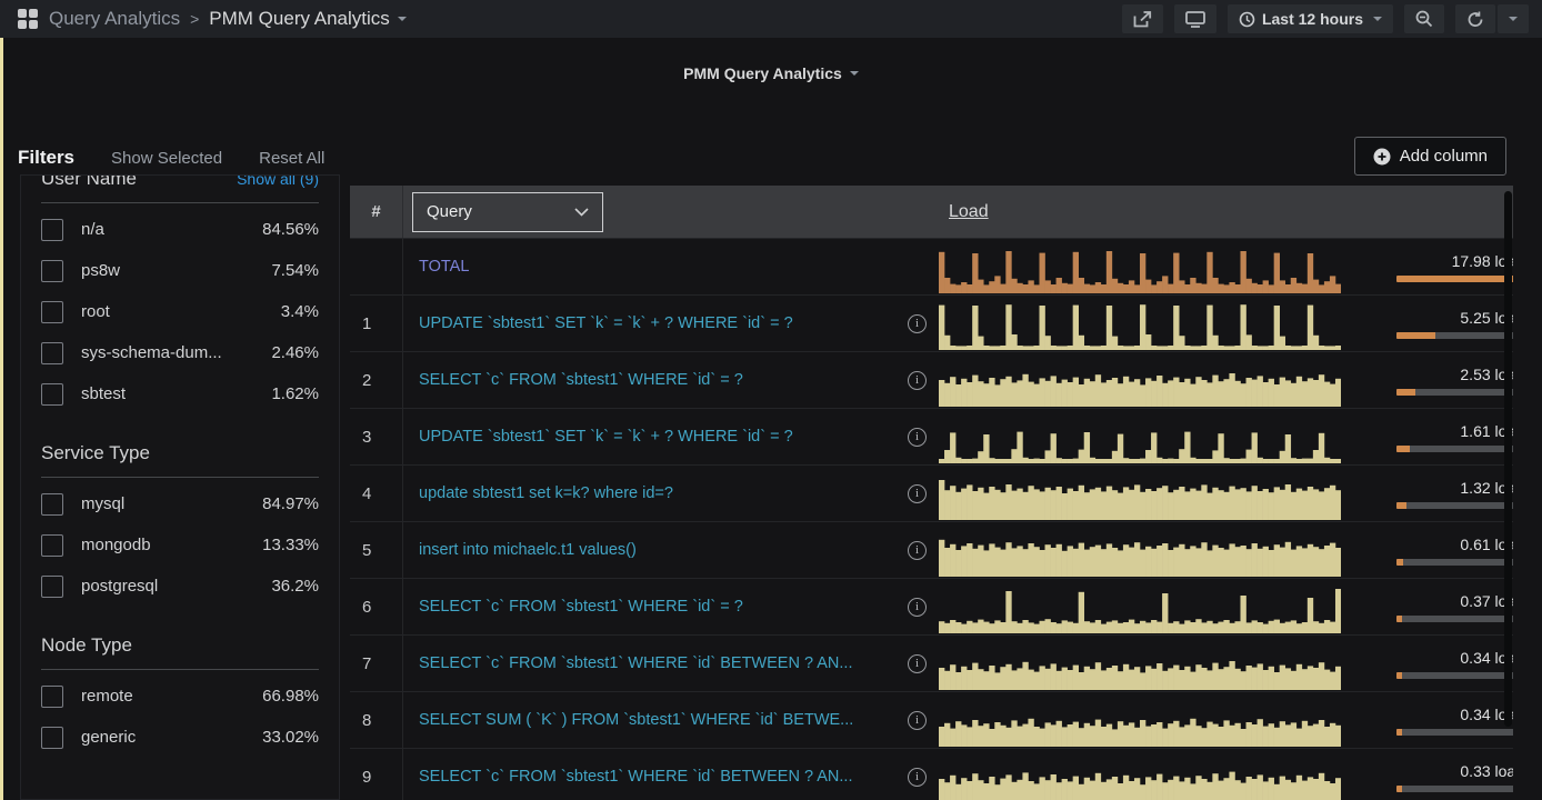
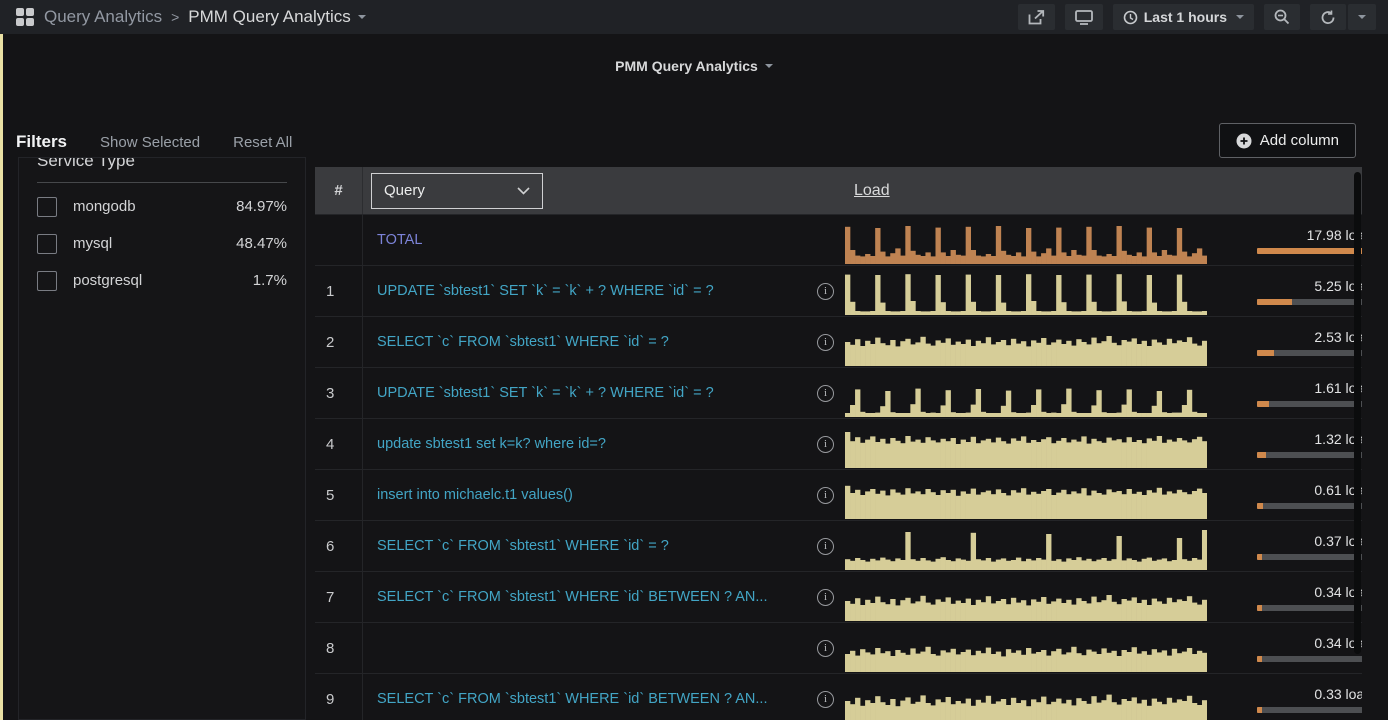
  Query Analytics
  >
  PMM Query Analytics
- Last 12 hours
+ Last 1 hours
  PMM Query Analytics
  Filters
  Show Selected
  Reset All
  Add column
- User Name
- Show all (9)
- n/a
- 84.56%
- ps8w
- 7.54%
- root
- 3.4%
- sys-schema-dum...
- 2.46%
- sbtest
- 1.62%
  Service Type
- mysql
+ mongodb
  84.97%
- mongodb
+ mysql
- 13.33%
+ 48.47%
  postgresql
- 36.2%
+ 1.7%
- Node Type
- remote
- 66.98%
- generic
- 33.02%
  #
  Query
  Load
  TOTAL
  17.98 lo
  1
  UPDATE `sbtest1` SET `k` = `k` + ? WHERE `id` = ?
  i
  5.25 lo
  2
  SELECT `c` FROM `sbtest1` WHERE `id` = ?
  i
  2.53 lo
  3
  UPDATE `sbtest1` SET `k` = `k` + ? WHERE `id` = ?
  i
  1.61 lo
  4
  update sbtest1 set k=k? where id=?
  i
  1.32 lo
  5
  insert into michaelc.t1 values()
  i
  0.61 lo
  6
  SELECT `c` FROM `sbtest1` WHERE `id` = ?
  i
  0.37 lo
  7
  SELECT `c` FROM `sbtest1` WHERE `id` BETWEEN ? AN...
  i
  0.34 lo
  8
- SELECT SUM ( `K` ) FROM `sbtest1` WHERE `id` BETWE...
  i
  0.34 lo
  9
  SELECT `c` FROM `sbtest1` WHERE `id` BETWEEN ? AN...
  i
  0.33 loa
